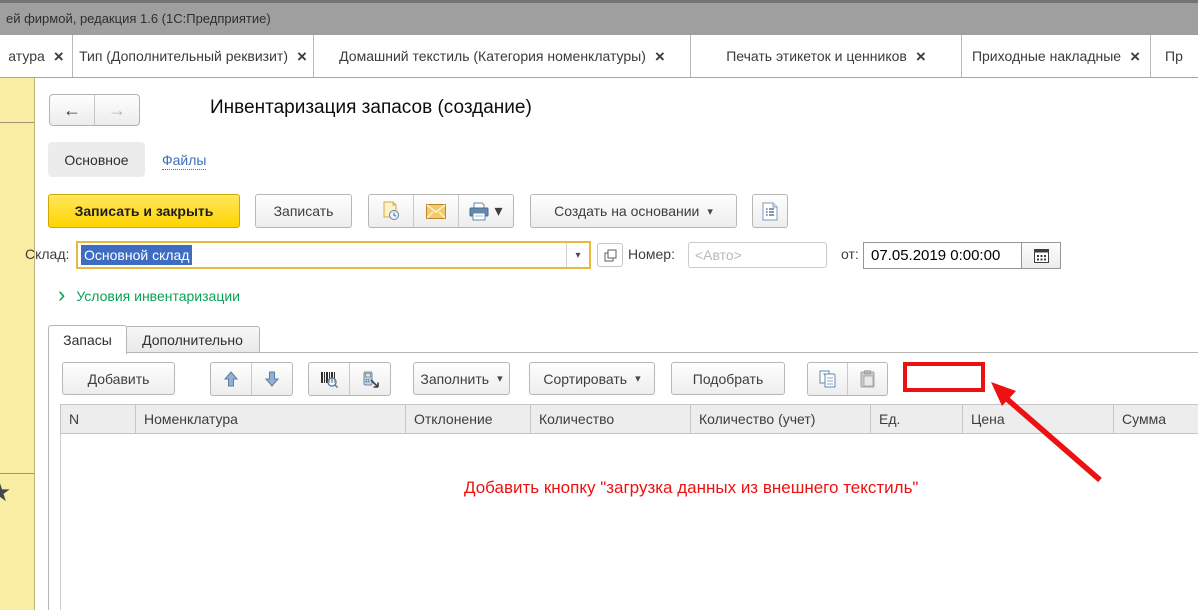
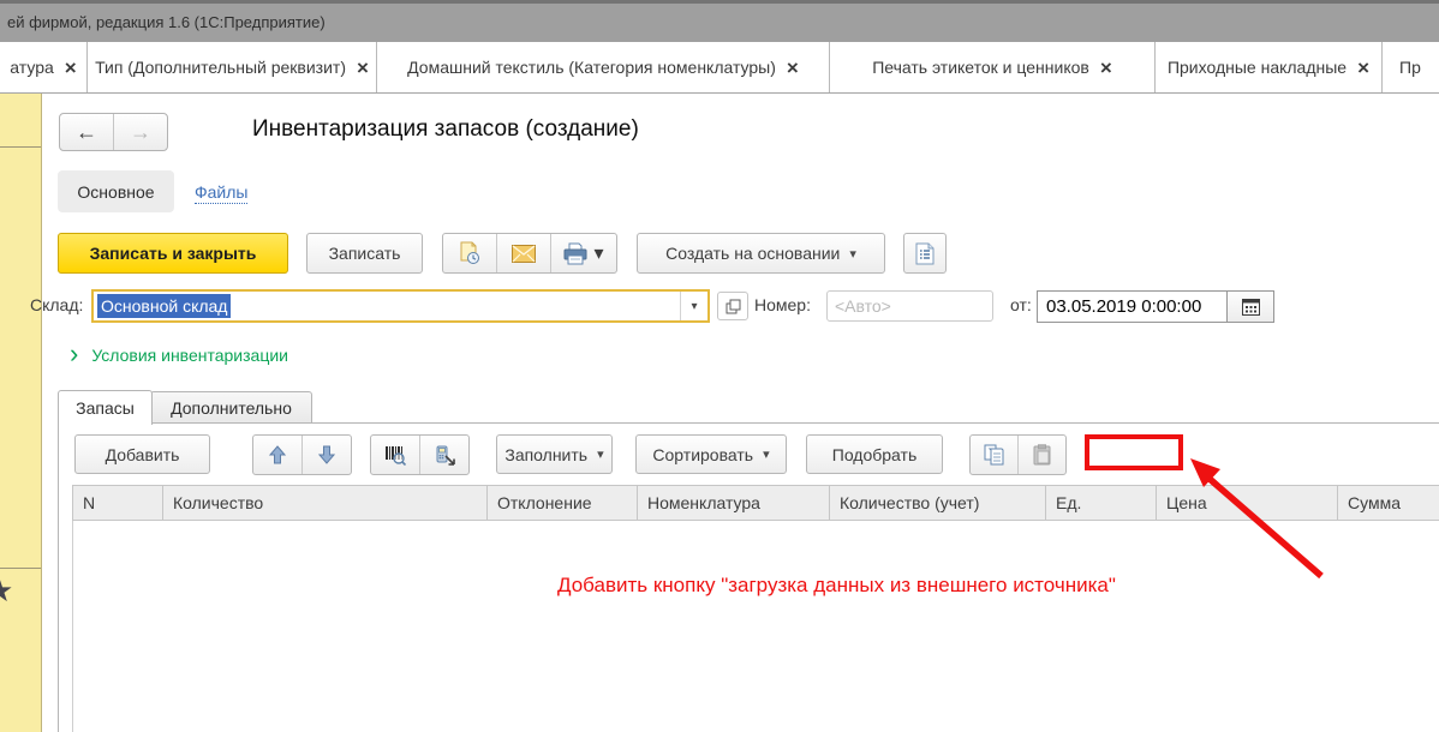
  ей фирмой, редакция 1.6 (1С:Предприятие)
  атура
  ×
  Тип (Дополнительный реквизит)
  ×
  Домашний текстиль (Категория номенклатуры)
  ×
  Печать этикеток и ценников
  ×
  Приходные накладные
  ×
  Пр
  ←
  →
  Инвентаризация запасов (создание)
  Основное
  Файлы
  Записать и закрыть
  Записать
  ▾
  Создать на основании
  ▾
  Склад:
  Основной склад
  ▾
  Номер:
  <Авто>
  от:
- 07.05.2019 0:00:00
+ 03.05.2019 0:00:00
  ›
  Условия инвентаризации
  Запасы
  Дополнительно
  Добавить
  Заполнить
  ▾
  Сортировать
  ▾
  Подобрать
  N
- Номенклатура
+ Количество
  Отклонение
- Количество
+ Номенклатура
  Количество (учет)
  Ед.
  Цена
  Сумма
- Добавить кнопку "загрузка данных из внешнего текстиль"
+ Добавить кнопку "загрузка данных из внешнего источника"
